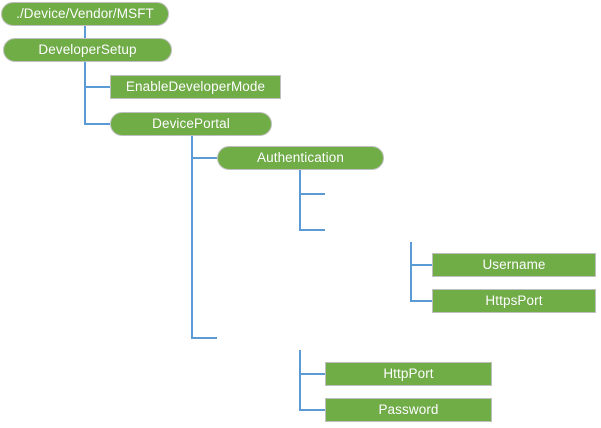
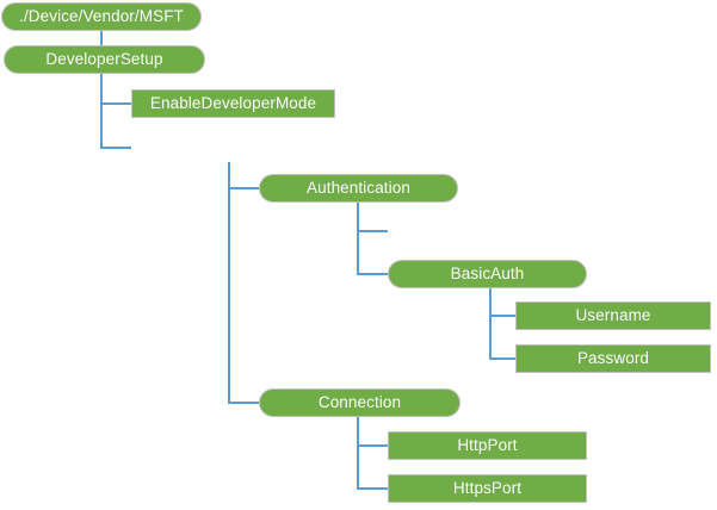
  ./Device/Vendor/MSFT
  DeveloperSetup
  EnableDeveloperMode
- DevicePortal
  Authentication
+ BasicAuth
  Username
- HttpsPort
+ Password
+ Connection
  HttpPort
- Password
+ HttpsPort
